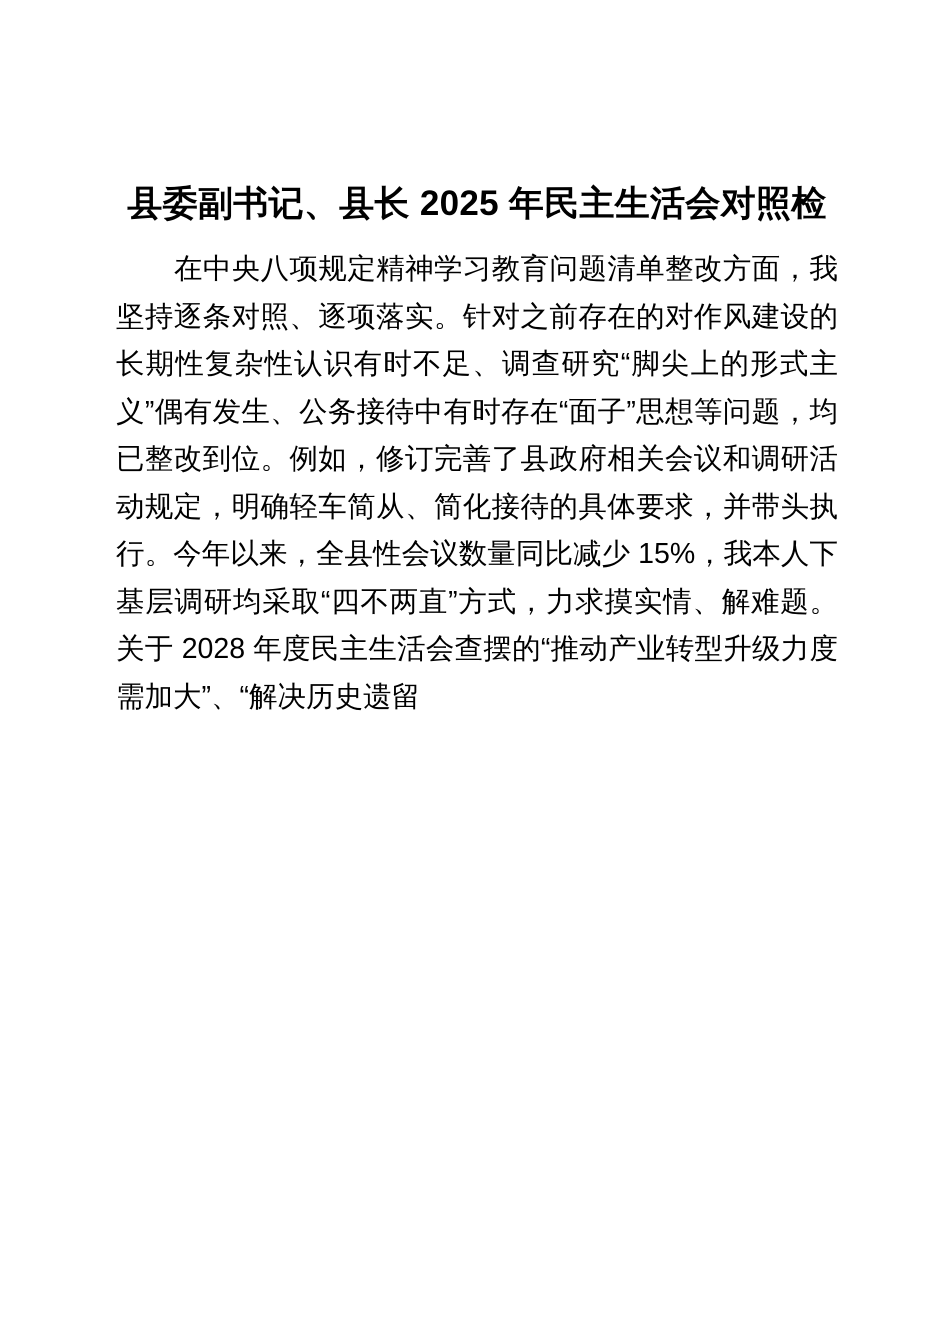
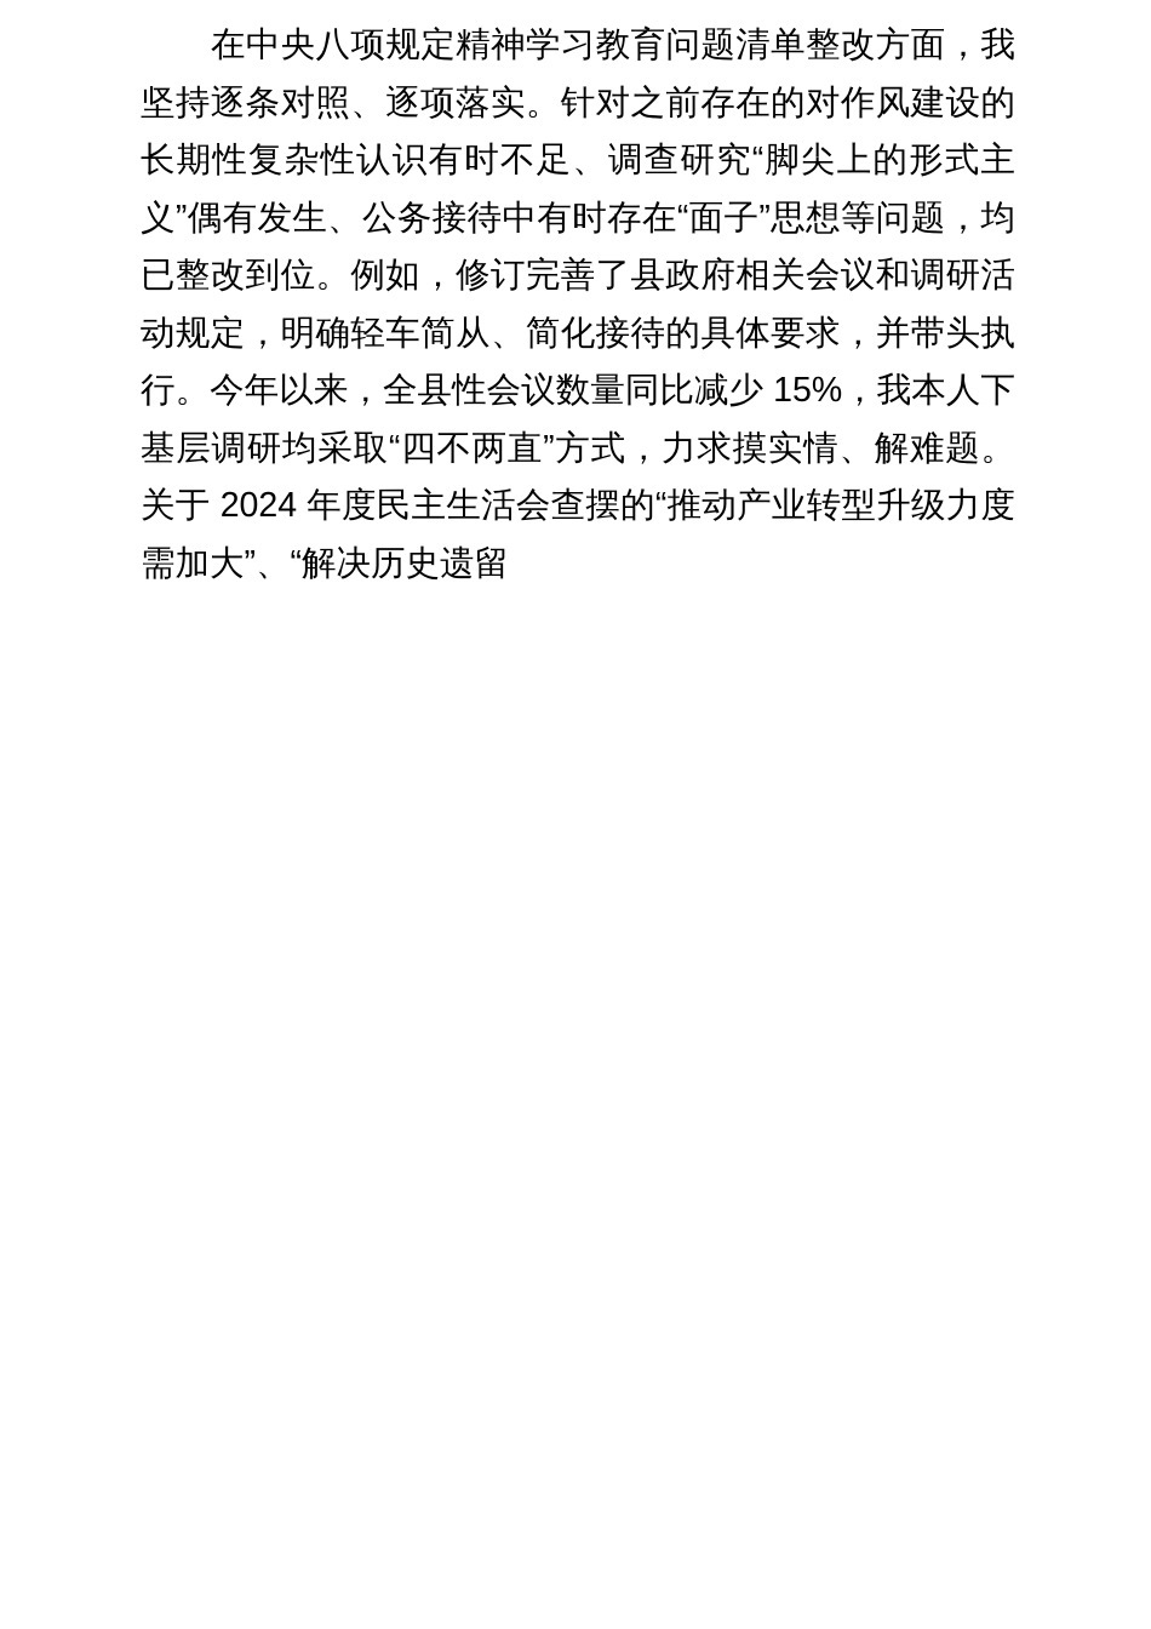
- 县委副书记、县长 2025 年民主生活会对照检
- 在中央八项规定精神学习教育问题清单整改方面，我坚持逐条对照、逐项落实。针对之前存在的对作风建设的长期性复杂性认识有时不足、调查研究“脚尖上的形式主义”偶有发生、公务接待中有时存在“面子”思想等问题，均已整改到位。例如，修订完善了县政府相关会议和调研活动规定，明确轻车简从、简化接待的具体要求，并带头执行。今年以来，全县性会议数量同比减少 15%，我本人下基层调研均采取“四不两直”方式，力求摸实情、解难题。关于 2028 年度民主生活会查摆的“推动产业转型升级力度需加大”、“解决历史遗留
+ 在中央八项规定精神学习教育问题清单整改方面，我坚持逐条对照、逐项落实。针对之前存在的对作风建设的长期性复杂性认识有时不足、调查研究“脚尖上的形式主义”偶有发生、公务接待中有时存在“面子”思想等问题，均已整改到位。例如，修订完善了县政府相关会议和调研活动规定，明确轻车简从、简化接待的具体要求，并带头执行。今年以来，全县性会议数量同比减少 15%，我本人下基层调研均采取“四不两直”方式，力求摸实情、解难题。关于 2024 年度民主生活会查摆的“推动产业转型升级力度需加大”、“解决历史遗留
